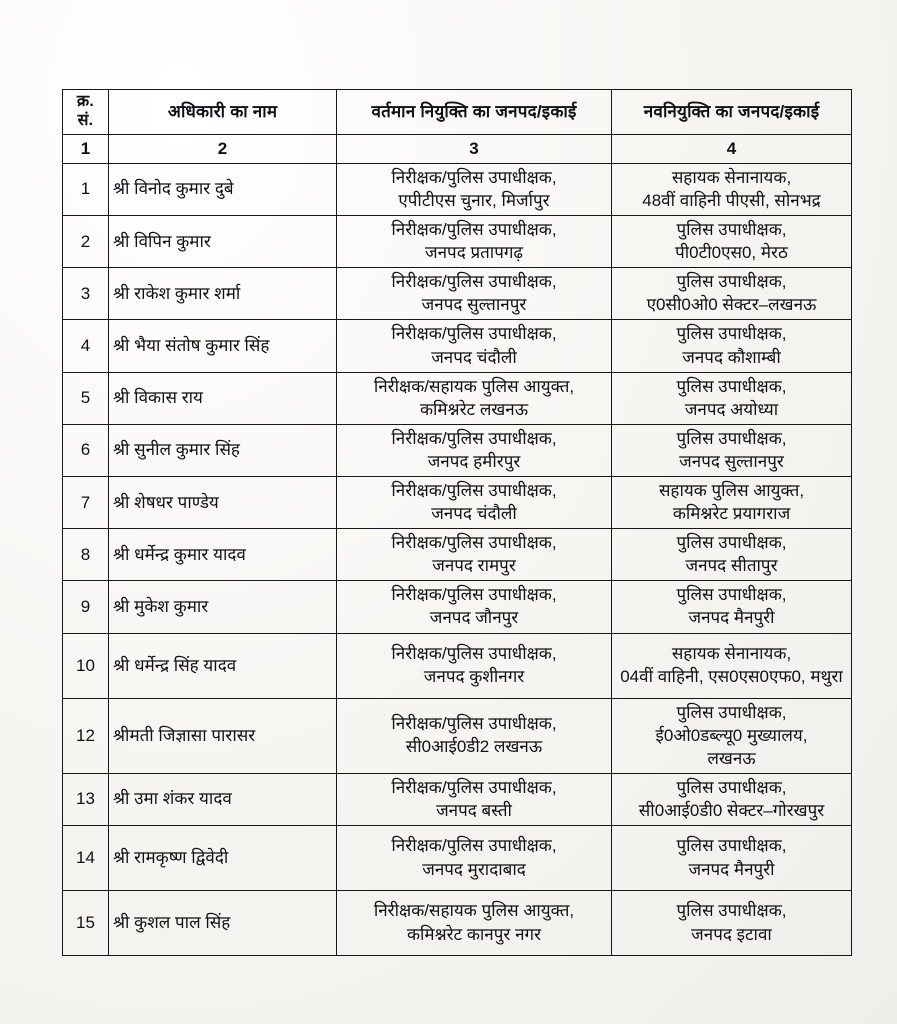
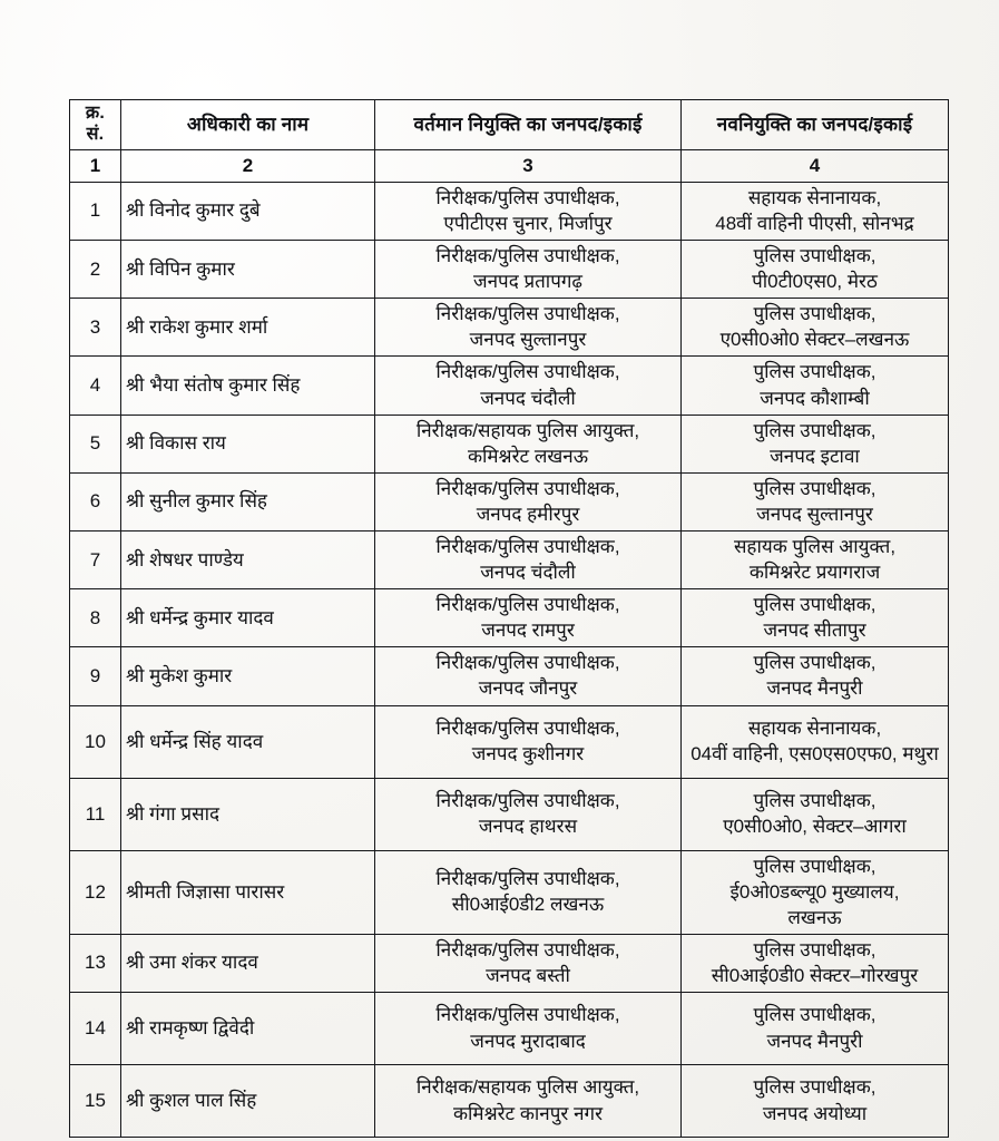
  क्र. सं.	अधिकारी का नाम	वर्तमान नियुक्ति का जनपद/इकाई	नवनियुक्ति का जनपद/इकाई
  1	2	3	4
  1	श्री विनोद कुमार दुबे	निरीक्षक/पुलिस उपाधीक्षक, एपीटीएस चुनार, मिर्जापुर	सहायक सेनानायक, 48वीं वाहिनी पीएसी, सोनभद्र
  2	श्री विपिन कुमार	निरीक्षक/पुलिस उपाधीक्षक, जनपद प्रतापगढ़	पुलिस उपाधीक्षक, पी0टी0एस0, मेरठ
  3	श्री राकेश कुमार शर्मा	निरीक्षक/पुलिस उपाधीक्षक, जनपद सुल्तानपुर	पुलिस उपाधीक्षक, ए0सी0ओ0 सेक्टर–लखनऊ
  4	श्री भैया संतोष कुमार सिंह	निरीक्षक/पुलिस उपाधीक्षक, जनपद चंदौली	पुलिस उपाधीक्षक, जनपद कौशाम्बी
- 5	श्री विकास राय	निरीक्षक/सहायक पुलिस आयुक्त, कमिश्नरेट लखनऊ	पुलिस उपाधीक्षक, जनपद अयोध्या
+ 5	श्री विकास राय	निरीक्षक/सहायक पुलिस आयुक्त, कमिश्नरेट लखनऊ	पुलिस उपाधीक्षक, जनपद इटावा
  6	श्री सुनील कुमार सिंह	निरीक्षक/पुलिस उपाधीक्षक, जनपद हमीरपुर	पुलिस उपाधीक्षक, जनपद सुल्तानपुर
  7	श्री शेषधर पाण्डेय	निरीक्षक/पुलिस उपाधीक्षक, जनपद चंदौली	सहायक पुलिस आयुक्त, कमिश्नरेट प्रयागराज
  8	श्री धर्मेन्द्र कुमार यादव	निरीक्षक/पुलिस उपाधीक्षक, जनपद रामपुर	पुलिस उपाधीक्षक, जनपद सीतापुर
  9	श्री मुकेश कुमार	निरीक्षक/पुलिस उपाधीक्षक, जनपद जौनपुर	पुलिस उपाधीक्षक, जनपद मैनपुरी
  10	श्री धर्मेन्द्र सिंह यादव	निरीक्षक/पुलिस उपाधीक्षक, जनपद कुशीनगर	सहायक सेनानायक, 04वीं वाहिनी, एस0एस0एफ0, मथुरा
+ 11	श्री गंगा प्रसाद	निरीक्षक/पुलिस उपाधीक्षक, जनपद हाथरस	पुलिस उपाधीक्षक, ए0सी0ओ0, सेक्टर–आगरा
  12	श्रीमती जिज्ञासा पारासर	निरीक्षक/पुलिस उपाधीक्षक, सी0आई0डी2 लखनऊ	पुलिस उपाधीक्षक, ई0ओ0डब्ल्यू0 मुख्यालय, लखनऊ
  13	श्री उमा शंकर यादव	निरीक्षक/पुलिस उपाधीक्षक, जनपद बस्ती	पुलिस उपाधीक्षक, सी0आई0डी0 सेक्टर–गोरखपुर
  14	श्री रामकृष्ण द्विवेदी	निरीक्षक/पुलिस उपाधीक्षक, जनपद मुरादाबाद	पुलिस उपाधीक्षक, जनपद मैनपुरी
- 15	श्री कुशल पाल सिंह	निरीक्षक/सहायक पुलिस आयुक्त, कमिश्नरेट कानपुर नगर	पुलिस उपाधीक्षक, जनपद इटावा
+ 15	श्री कुशल पाल सिंह	निरीक्षक/सहायक पुलिस आयुक्त, कमिश्नरेट कानपुर नगर	पुलिस उपाधीक्षक, जनपद अयोध्या
